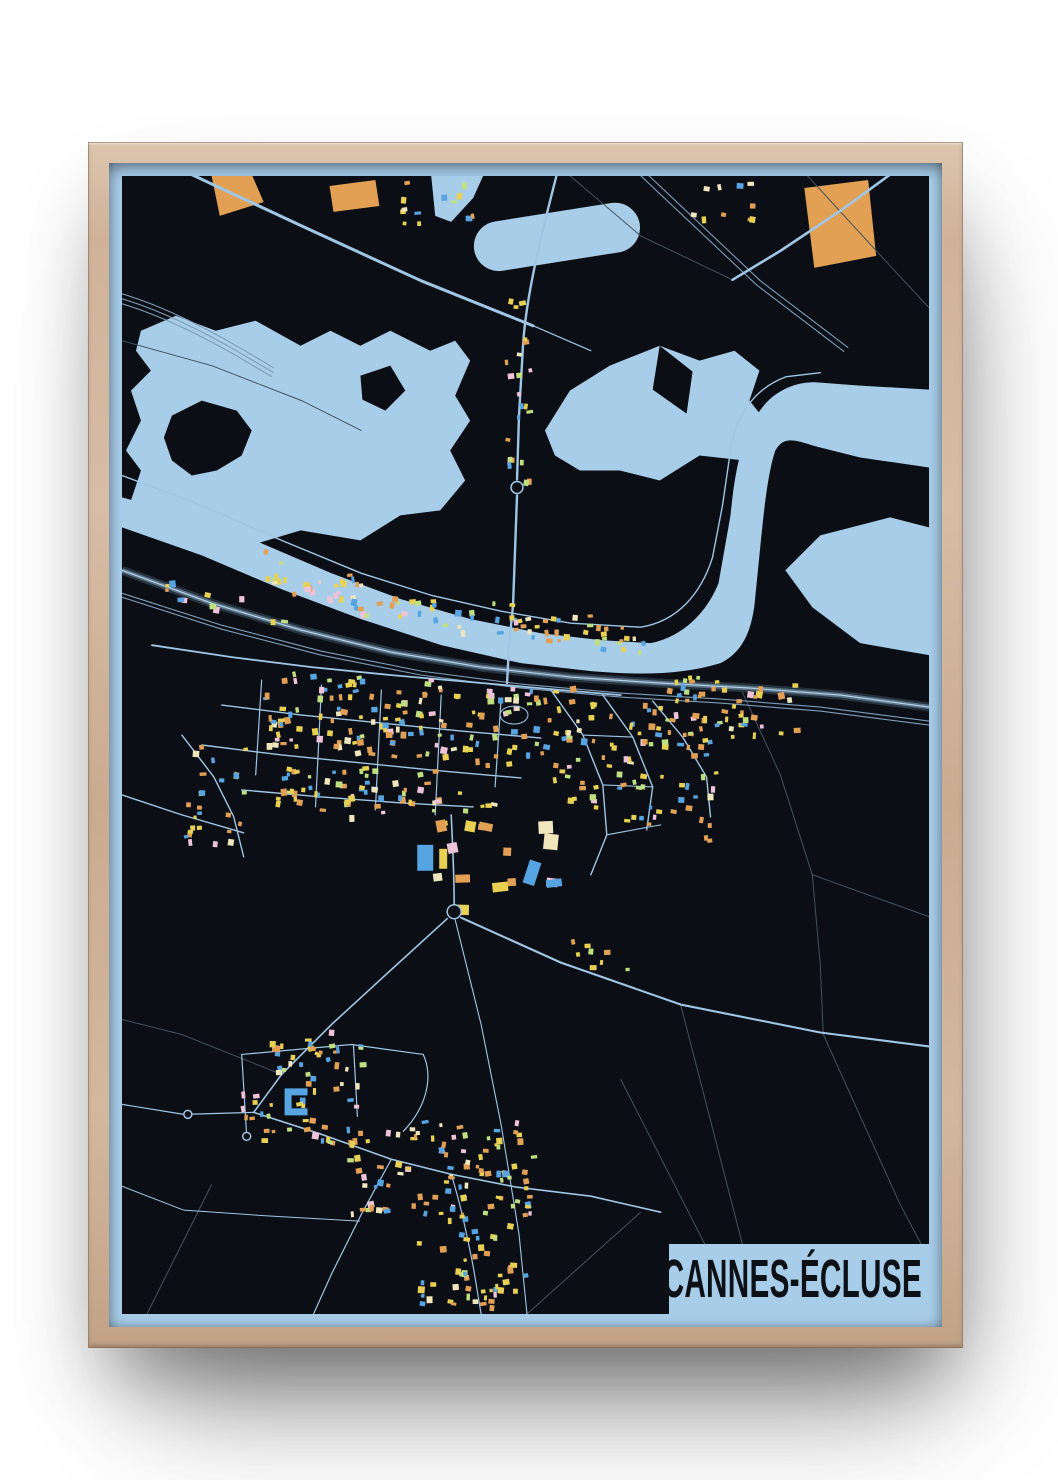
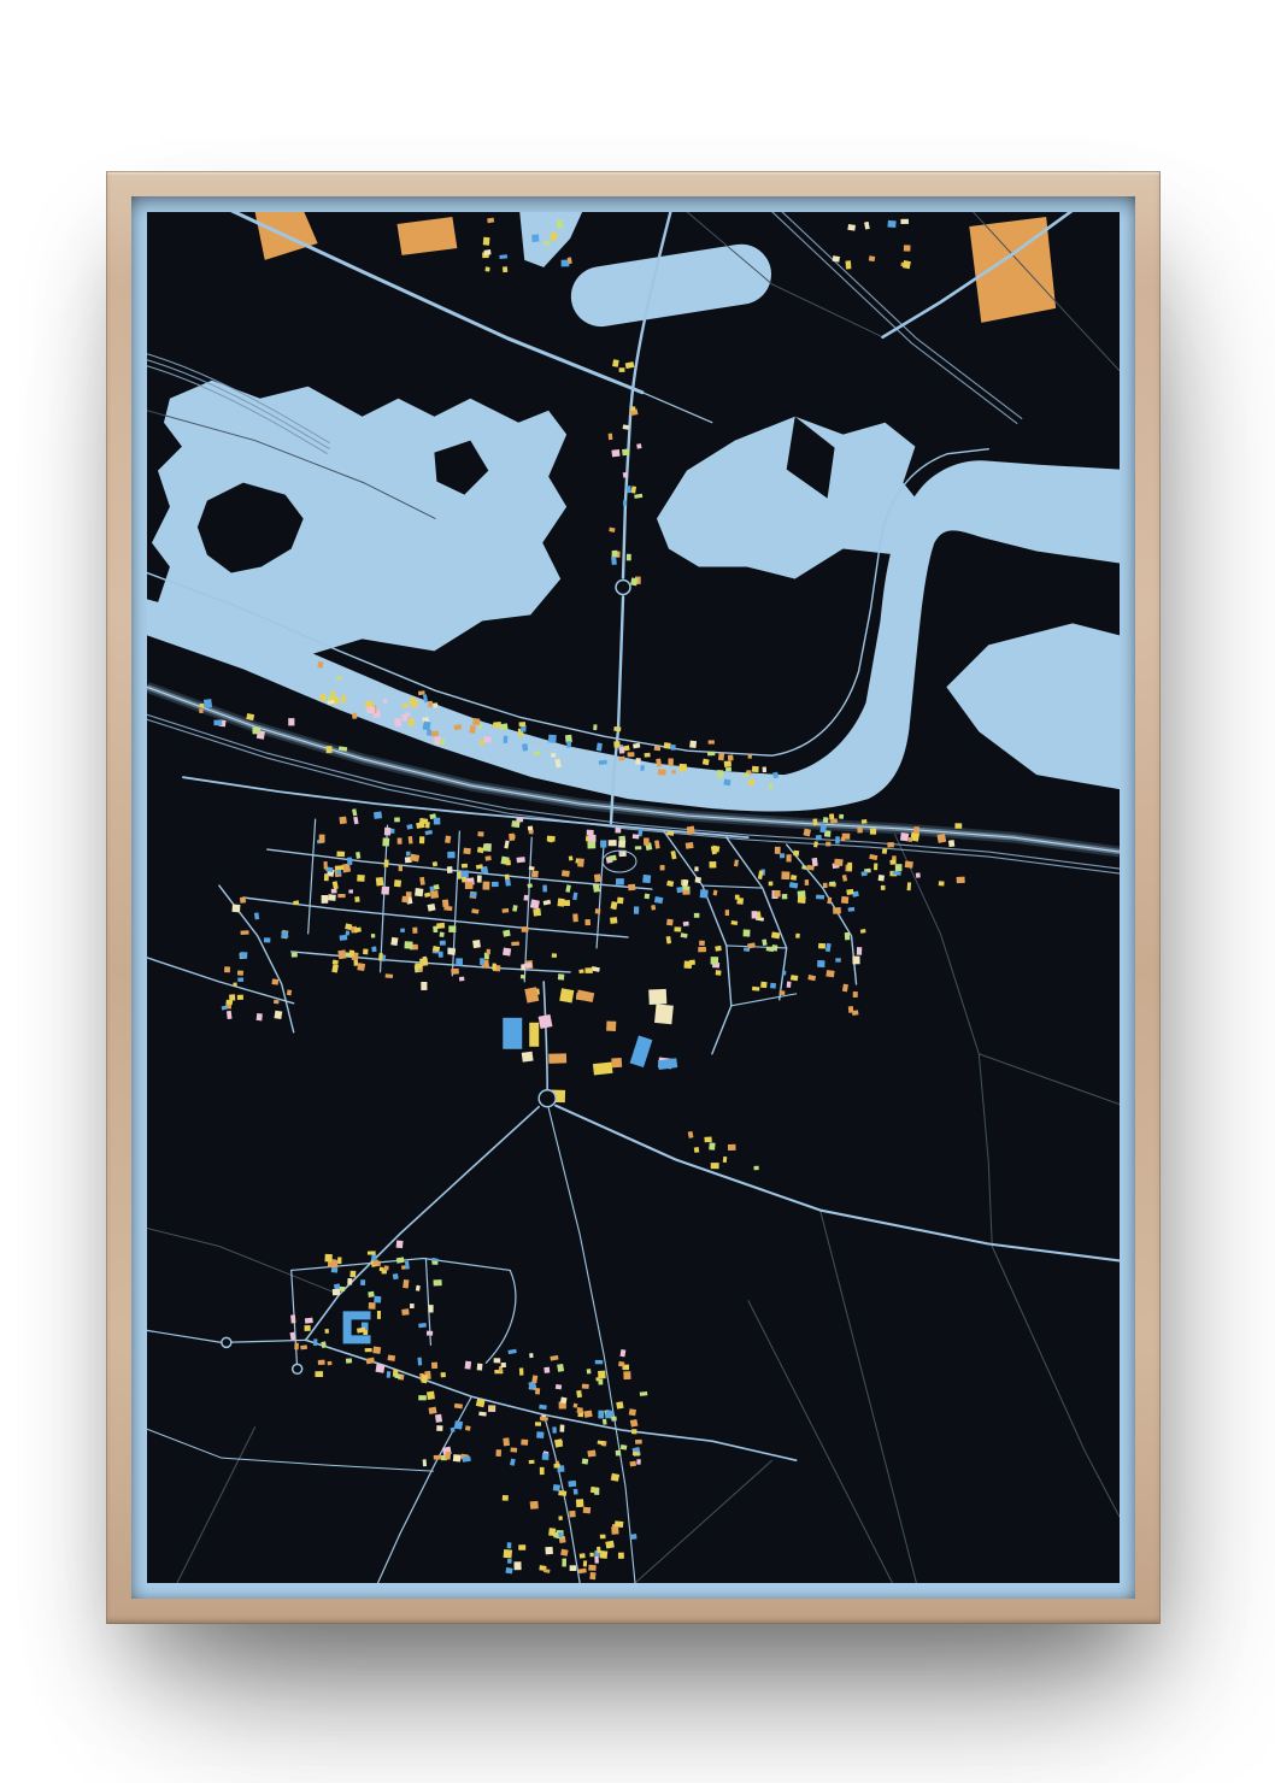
- CANNES-ÉCLUSE
